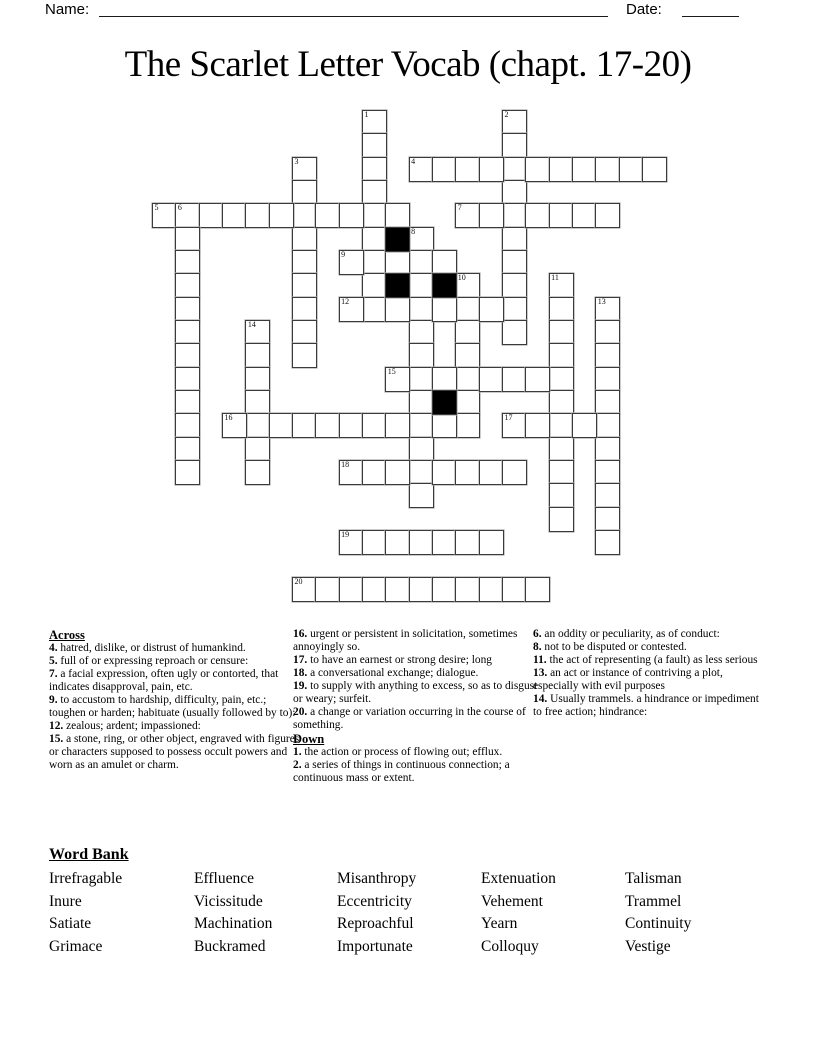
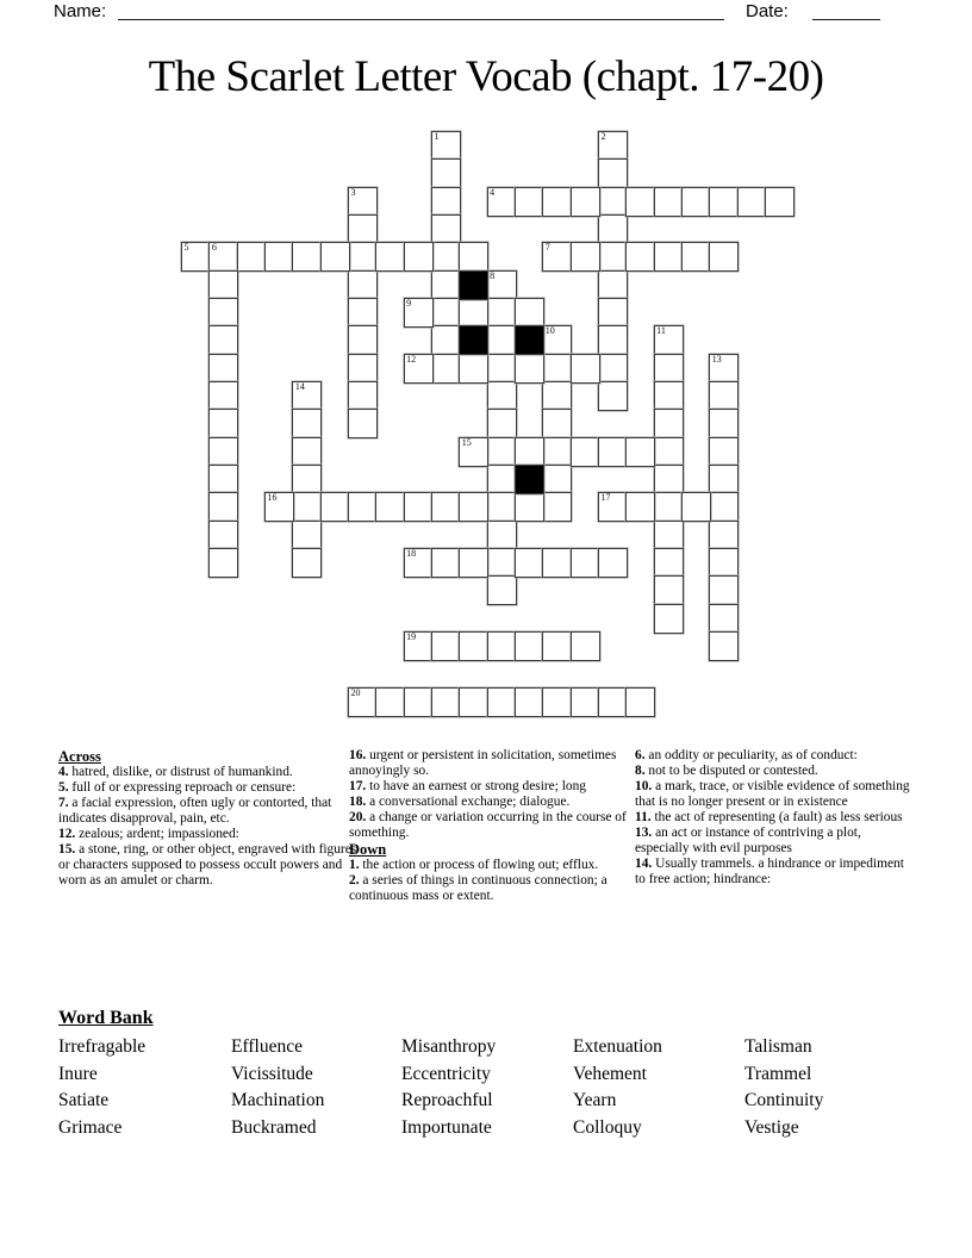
  Name:
  Date:
  The Scarlet Letter Vocab (chapt. 17-20)
  1
  2
  3
  4
  5
  6
  7
  8
  9
  10
  11
  12
  13
  14
  15
  16
  17
  18
  19
  20
  Across
  4. hatred, dislike, or distrust of humankind.
  5. full of or expressing reproach or censure:
  7. a facial expression, often ugly or contorted, that indicates disapproval, pain, etc.
- 9. to accustom to hardship, difficulty, pain, etc.; toughen or harden; habituate (usually followed by to):
  12. zealous; ardent; impassioned:
  15. a stone, ring, or other object, engraved with figures or characters supposed to possess occult powers and worn as an amulet or charm.
  16. urgent or persistent in solicitation, sometimes annoyingly so.
  17. to have an earnest or strong desire; long
  18. a conversational exchange; dialogue.
- 19. to supply with anything to excess, so as to disgust or weary; surfeit.
  20. a change or variation occurring in the course of something.
  Down
  1. the action or process of flowing out; efflux.
  2. a series of things in continuous connection; a continuous mass or extent.
  6. an oddity or peculiarity, as of conduct:
  8. not to be disputed or contested.
+ 10. a mark, trace, or visible evidence of something that is no longer present or in existence
  11. the act of representing (a fault) as less serious
  13. an act or instance of contriving a plot, especially with evil purposes
  14. Usually trammels. a hindrance or impediment to free action; hindrance:
  Word Bank
  Irrefragable
  Effluence
  Misanthropy
  Extenuation
  Talisman
  Inure
  Vicissitude
  Eccentricity
  Vehement
  Trammel
  Satiate
  Machination
  Reproachful
  Yearn
  Continuity
  Grimace
  Buckramed
  Importunate
  Colloquy
  Vestige
